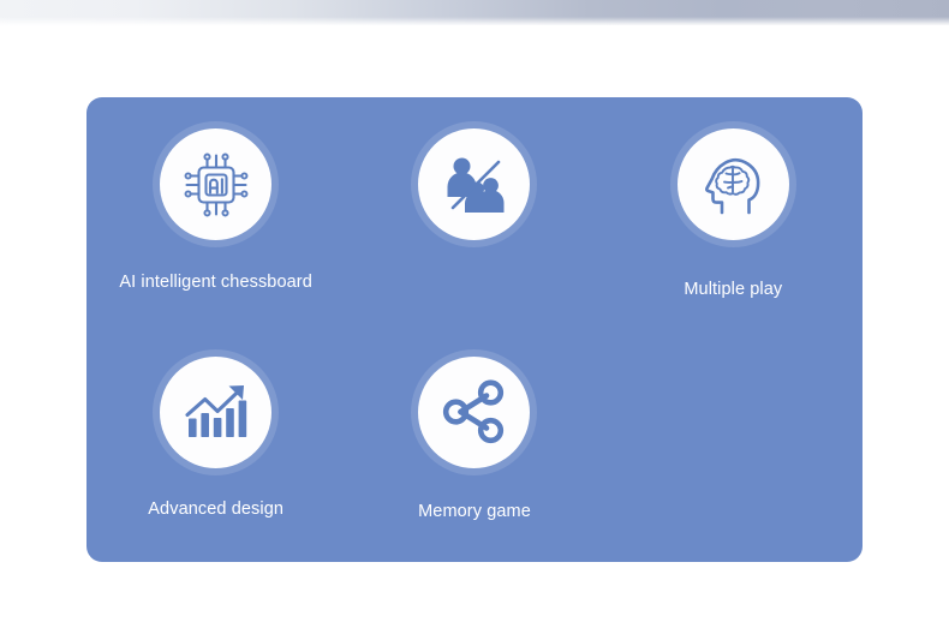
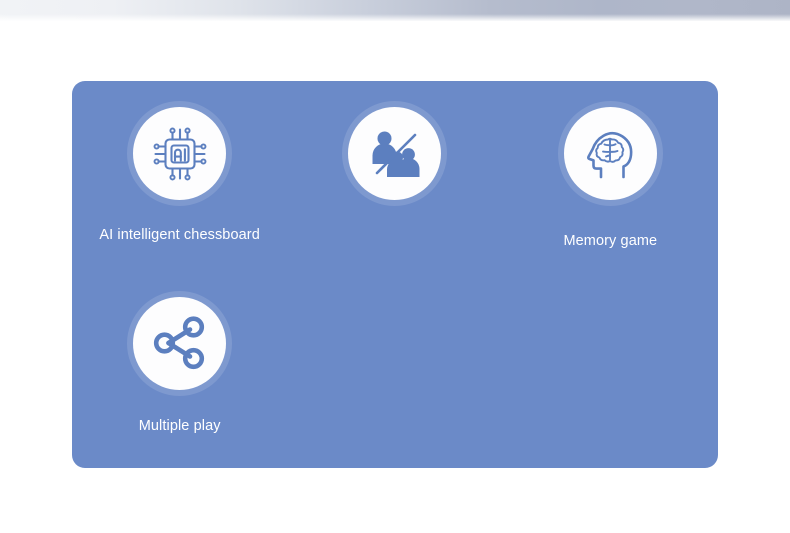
  AI intelligent chessboard
- Multiple play
+ Memory game
- Advanced design
- Memory game
+ Multiple play
